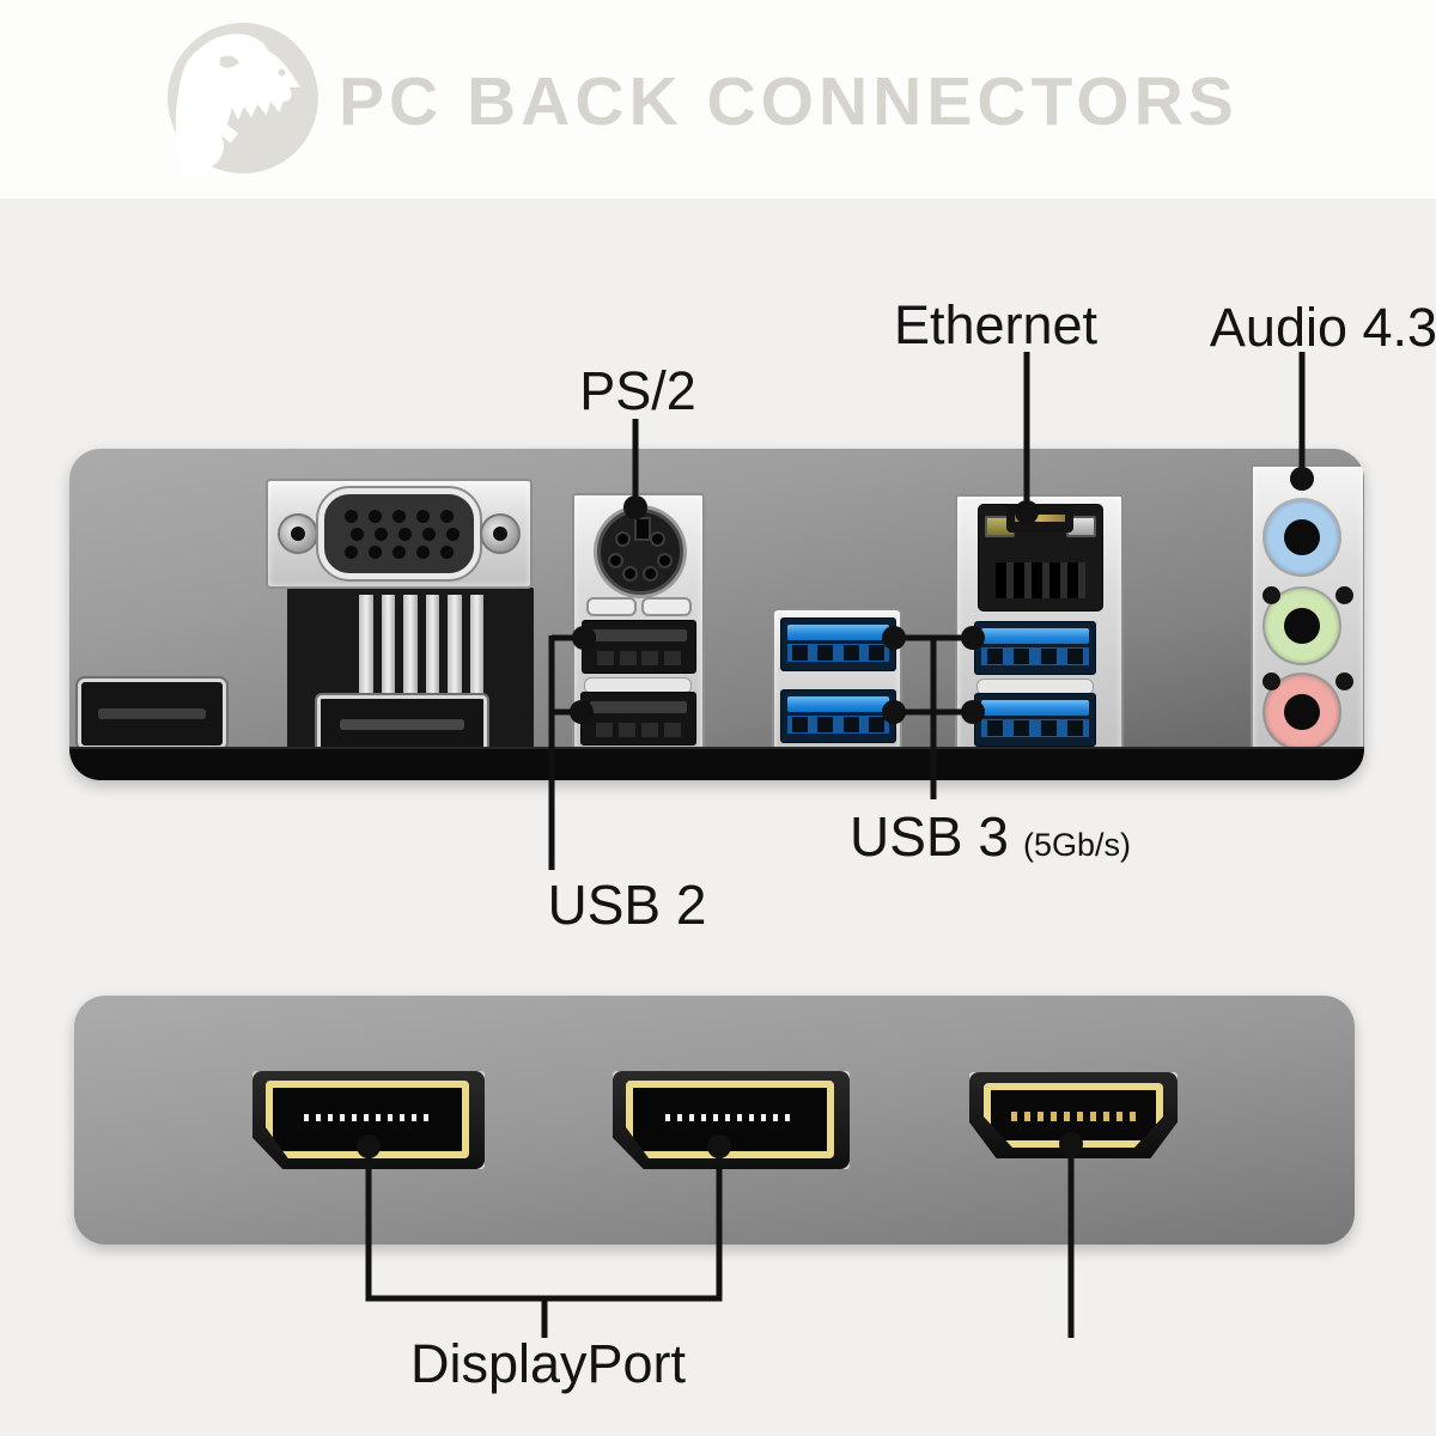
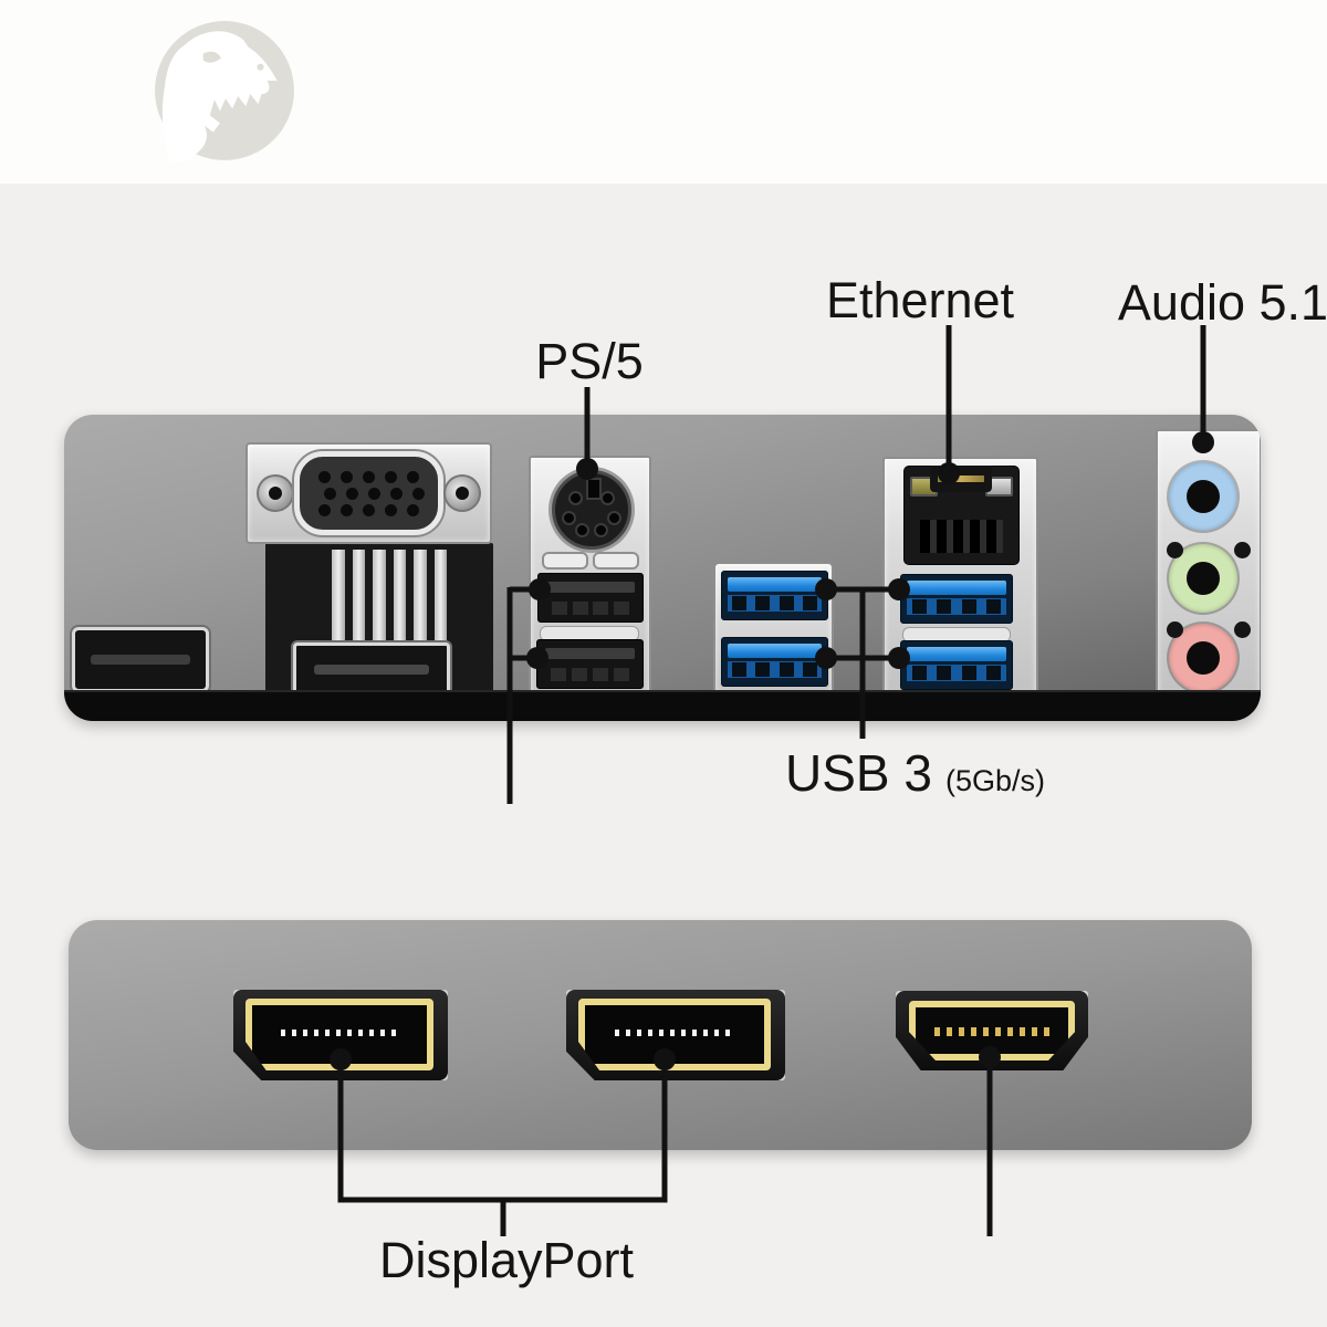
- PC BACK CONNECTORS
- PS/2
+ PS/5
  Ethernet
- Audio 4.3
+ Audio 5.1
- USB 2
  USB 3
  (5Gb/s)
  DisplayPort
